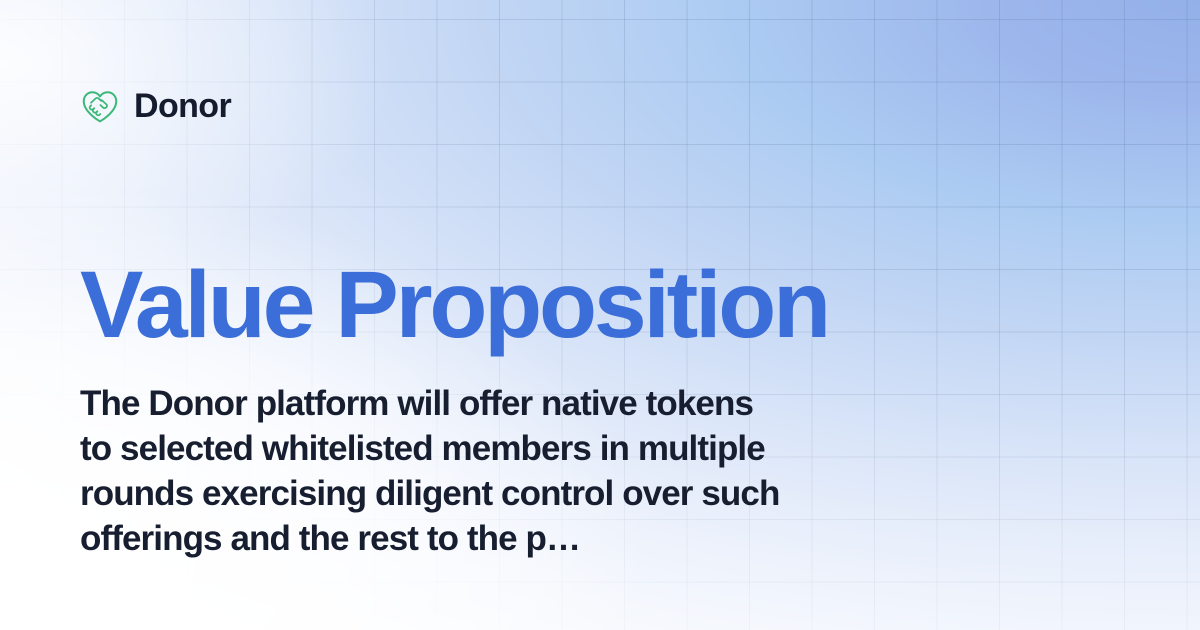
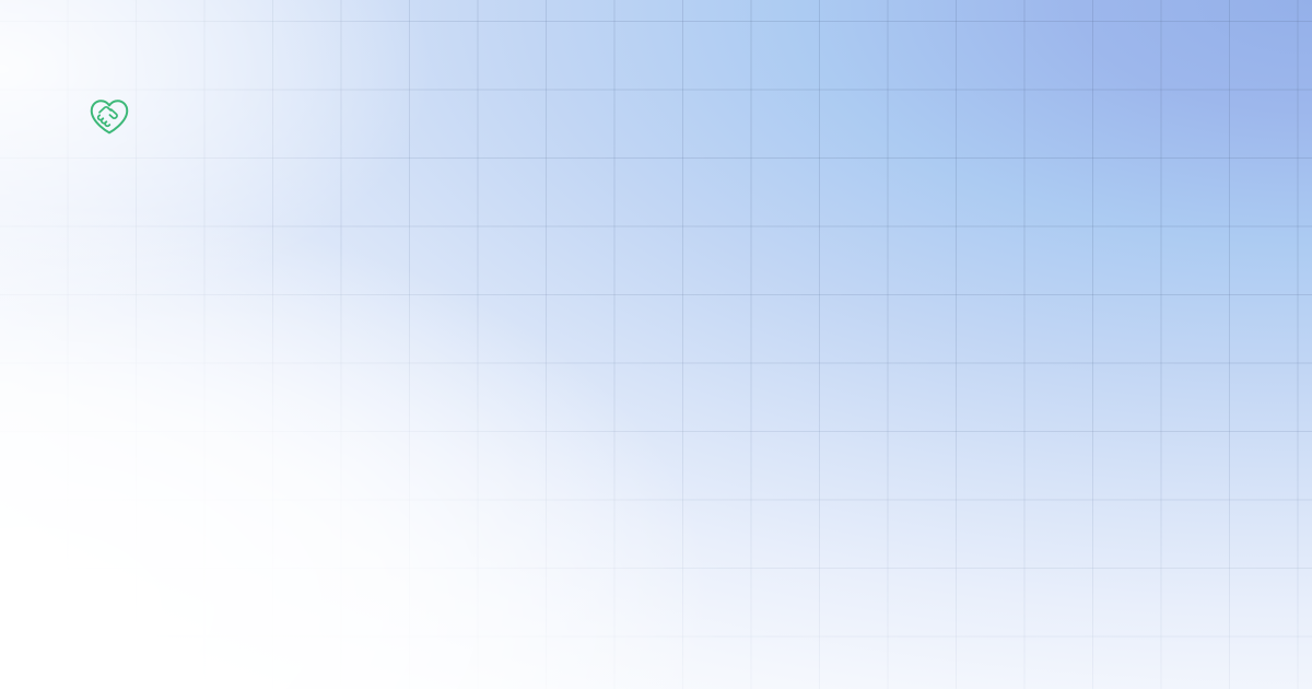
- Donor
- Value Proposition
- The Donor platform will offer native tokens
- to selected whitelisted members in multiple
- rounds exercising diligent control over such
- offerings and the rest to the p…
